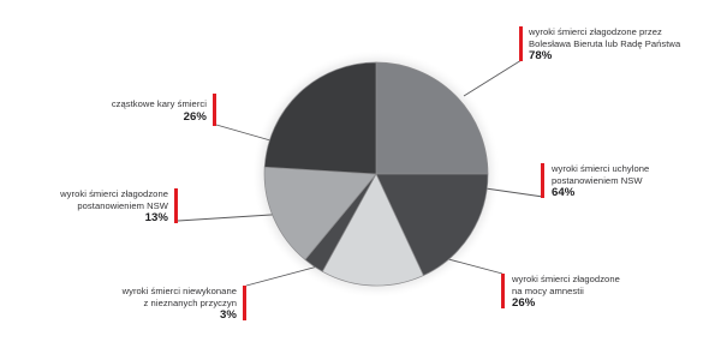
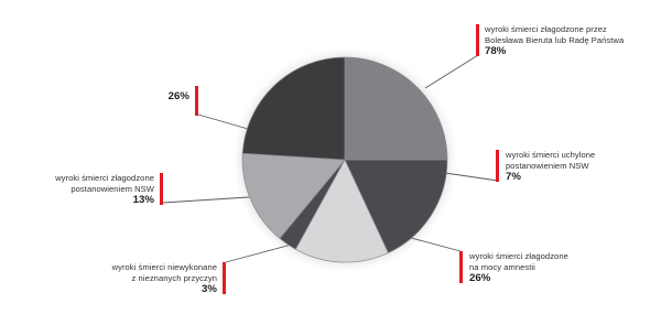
- cząstkowe kary śmierci
  26%
  wyroki śmierci złagodzone przez
  Bolesława Bieruta lub Radę Państwa
  78%
  wyroki śmierci uchylone
  postanowieniem NSW
- 64%
+ 7%
  wyroki śmierci złagodzone
  na mocy amnestii
  26%
  wyroki śmierci niewykonane
  z nieznanych przyczyn
  3%
  wyroki śmierci złagodzone
  postanowieniem NSW
  13%
